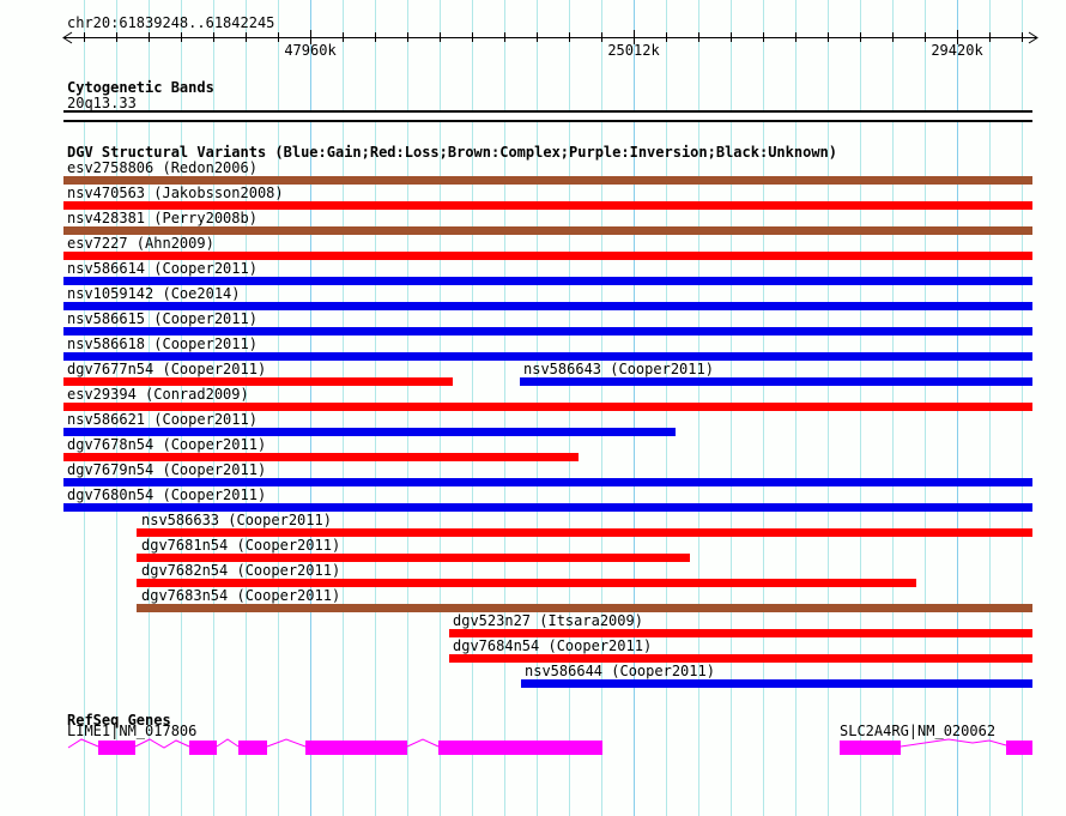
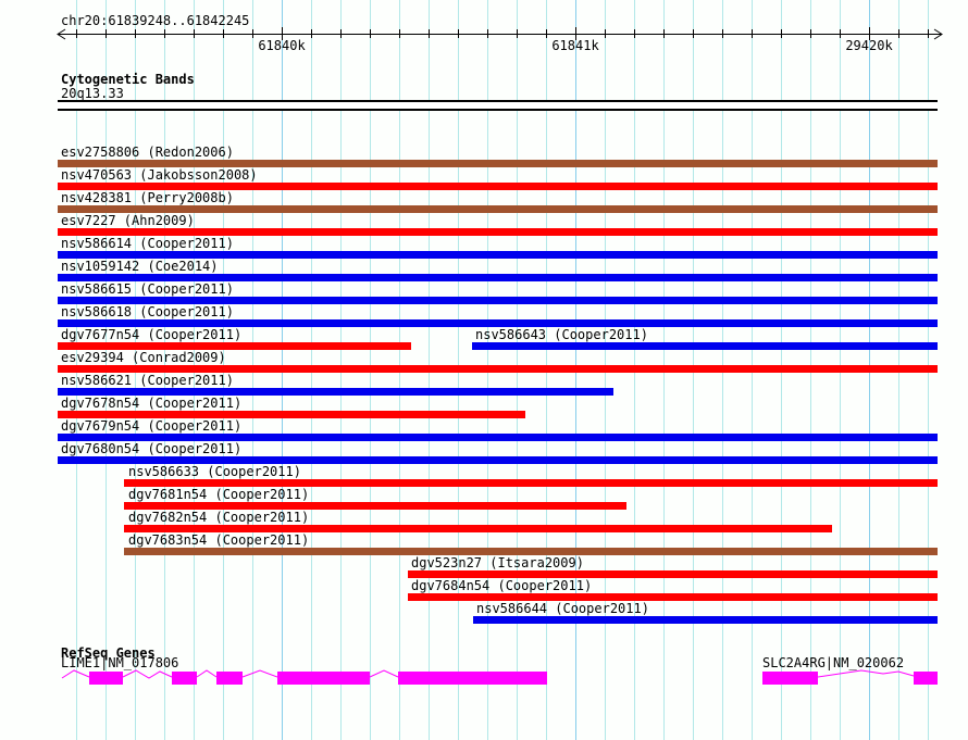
  chr20:61839248..61842245
- 47960k
+ 61840k
- 25012k
+ 61841k
  29420k
  Cytogenetic Bands
  20q13.33
- DGV Structural Variants (Blue:Gain;Red:Loss;Brown:Complex;Purple:Inversion;Black:Unknown)
  esv2758806 (Redon2006)
  nsv470563 (Jakobsson2008)
  nsv428381 (Perry2008b)
  esv7227 (Ahn2009)
  nsv586614 (Cooper2011)
  nsv1059142 (Coe2014)
  nsv586615 (Cooper2011)
  nsv586618 (Cooper2011)
  dgv7677n54 (Cooper2011)
  nsv586643 (Cooper2011)
  esv29394 (Conrad2009)
  nsv586621 (Cooper2011)
  dgv7678n54 (Cooper2011)
  dgv7679n54 (Cooper2011)
  dgv7680n54 (Cooper2011)
  nsv586633 (Cooper2011)
  dgv7681n54 (Cooper2011)
  dgv7682n54 (Cooper2011)
  dgv7683n54 (Cooper2011)
  dgv523n27 (Itsara2009)
  dgv7684n54 (Cooper2011)
  nsv586644 (Cooper2011)
  RefSeq Genes
  LIME1|NM_017806
  SLC2A4RG|NM_020062
